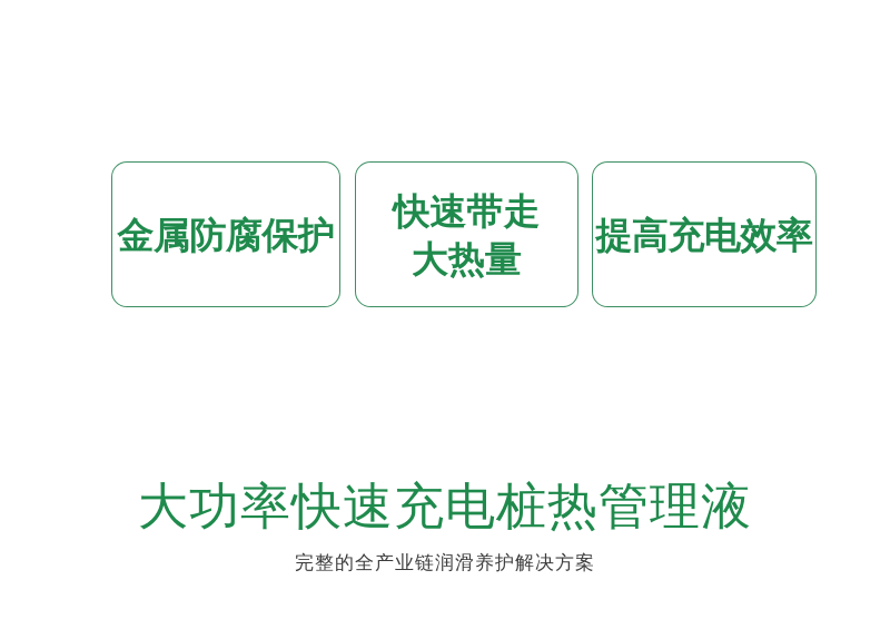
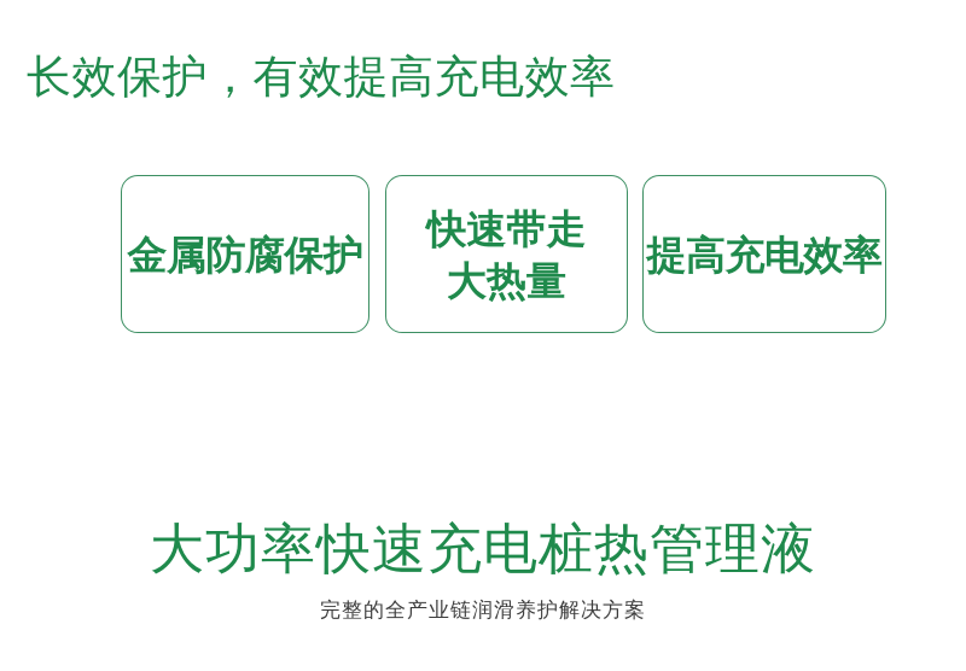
+ 长效保护，有效提高充电效率
  金属防腐保护
  快速带走
  大热量
  提高充电效率
  大功率快速充电桩热管理液
  完整的全产业链润滑养护解决方案
